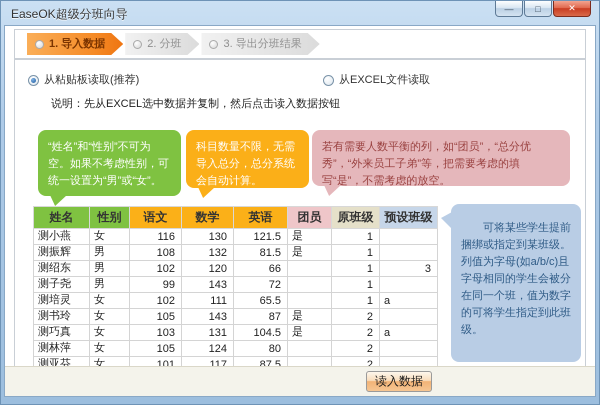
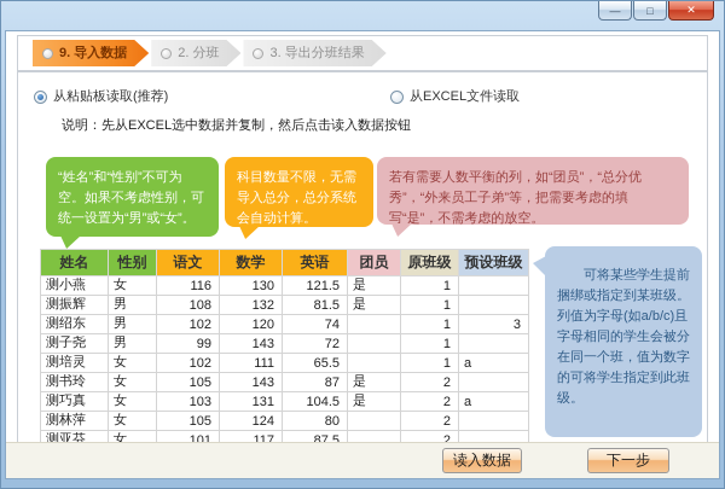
- EaseOK超级分班向导
  —
  □
  ✕
- 1. 导入数据
+ 9. 导入数据
  2. 分班
  3. 导出分班结果
  从粘贴板读取(推荐)
  从EXCEL文件读取
  说明：先从EXCEL选中数据并复制，然后点击读入数据按钮
  “姓名”和“性别”不可为空。如果不考虑性别，可统一设置为“男”或“女”。
  科目数量不限，无需导入总分，总分系统会自动计算。
  若有需要人数平衡的列，如“团员”，“总分优秀”，“外来员工子弟”等，把需要考虑的填写“是”，不需考虑的放空。
  可将某些学生提前捆绑或指定到某班级。列值为字母(如a/b/c)且字母相同的学生会被分在同一个班，值为数字的可将学生指定到此班级。
  姓名	性别	语文	数学	英语	团员	原班级	预设班级
  测小燕	女	116	130	121.5	是	1
  测振辉	男	108	132	81.5	是	1
- 测绍东	男	102	120	66		1	3
+ 测绍东	男	102	120	74		1	3
  测子尧	男	99	143	72		1
  测培灵	女	102	111	65.5		1	a
  测书玲	女	105	143	87	是	2
  测巧真	女	103	131	104.5	是	2	a
  测林萍	女	105	124	80		2
  测亚芬	女	101	117	87.5		2
  读入数据
+ 下一步
